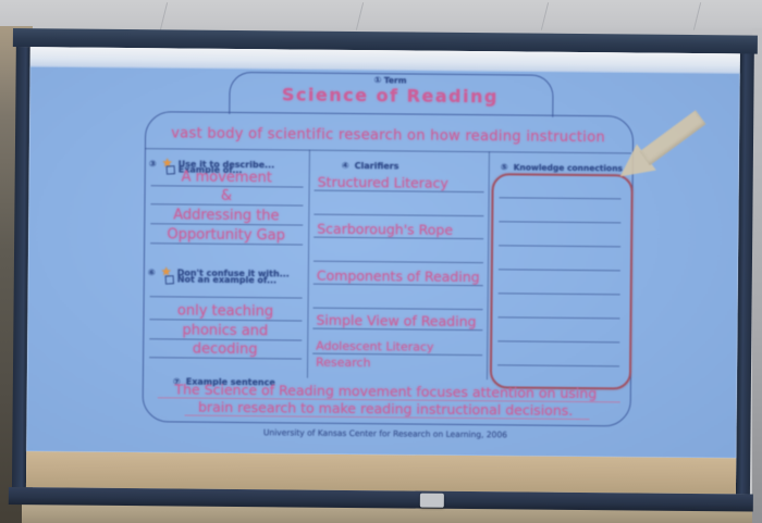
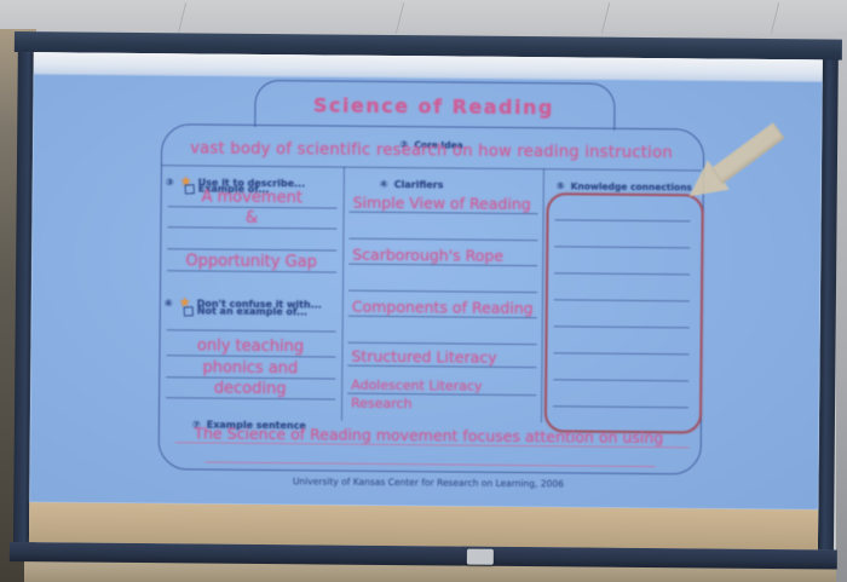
- ① Term
  Science of Reading
+ ② Core Idea
  vast body of scientific research on how reading instruction
  ③ ★ Use it to describe...
  Example of...
  A movement
  &
- Addressing the
  Opportunity Gap
  ⑥ ★ Don't confuse it with...
  Not an example of...
  only teaching
  phonics and
  decoding
  ⑦ Example sentence
  ④ Clarifiers
- Structured Literacy
+ Simple View of Reading
  Scarborough's Rope
  Components of Reading
- Simple View of Reading
+ Structured Literacy
  Adolescent Literacy
  Research
  ⑤ Knowledge connections
  The Science of Reading movement focuses attention on using
- brain research to make reading instructional decisions.
  University of Kansas Center for Research on Learning, 2006
